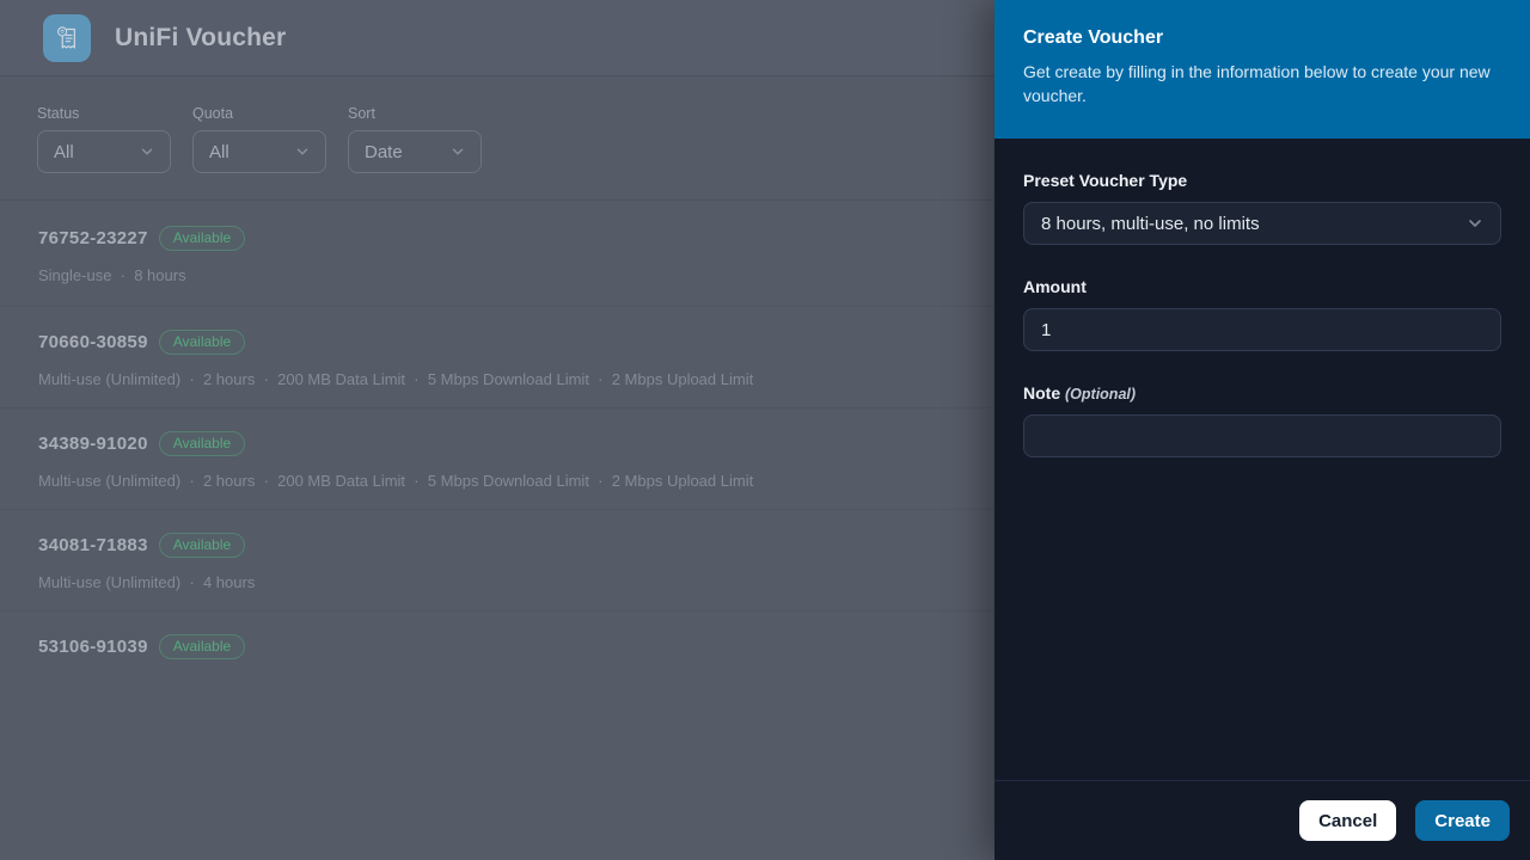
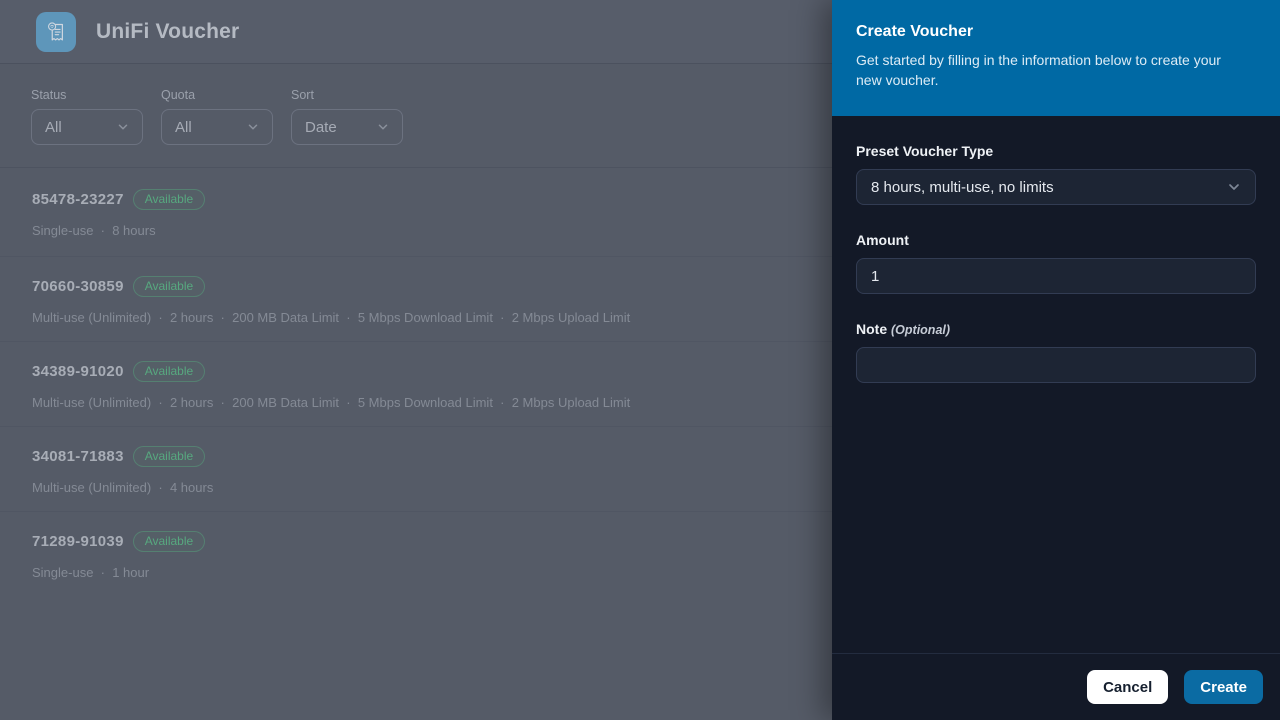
  UniFi Voucher
  Status
  All
  Quota
  All
  Sort
  Date
- 76752-23227
+ 85478-23227
  Available
  Single-use · 8 hours
  70660-30859
  Available
  Multi-use (Unlimited) · 2 hours · 200 MB Data Limit · 5 Mbps Download Limit · 2 Mbps Upload Limit
  34389-91020
  Available
  Multi-use (Unlimited) · 2 hours · 200 MB Data Limit · 5 Mbps Download Limit · 2 Mbps Upload Limit
  34081-71883
  Available
  Multi-use (Unlimited) · 4 hours
- 53106-91039
+ 71289-91039
  Available
+ Single-use · 1 hour
  Create Voucher
- Get create by filling in the information below to create your new voucher.
+ Get started by filling in the information below to create your new voucher.
  Preset Voucher Type
  8 hours, multi-use, no limits
  Amount
  1
  Note (Optional)
  Cancel
  Create
